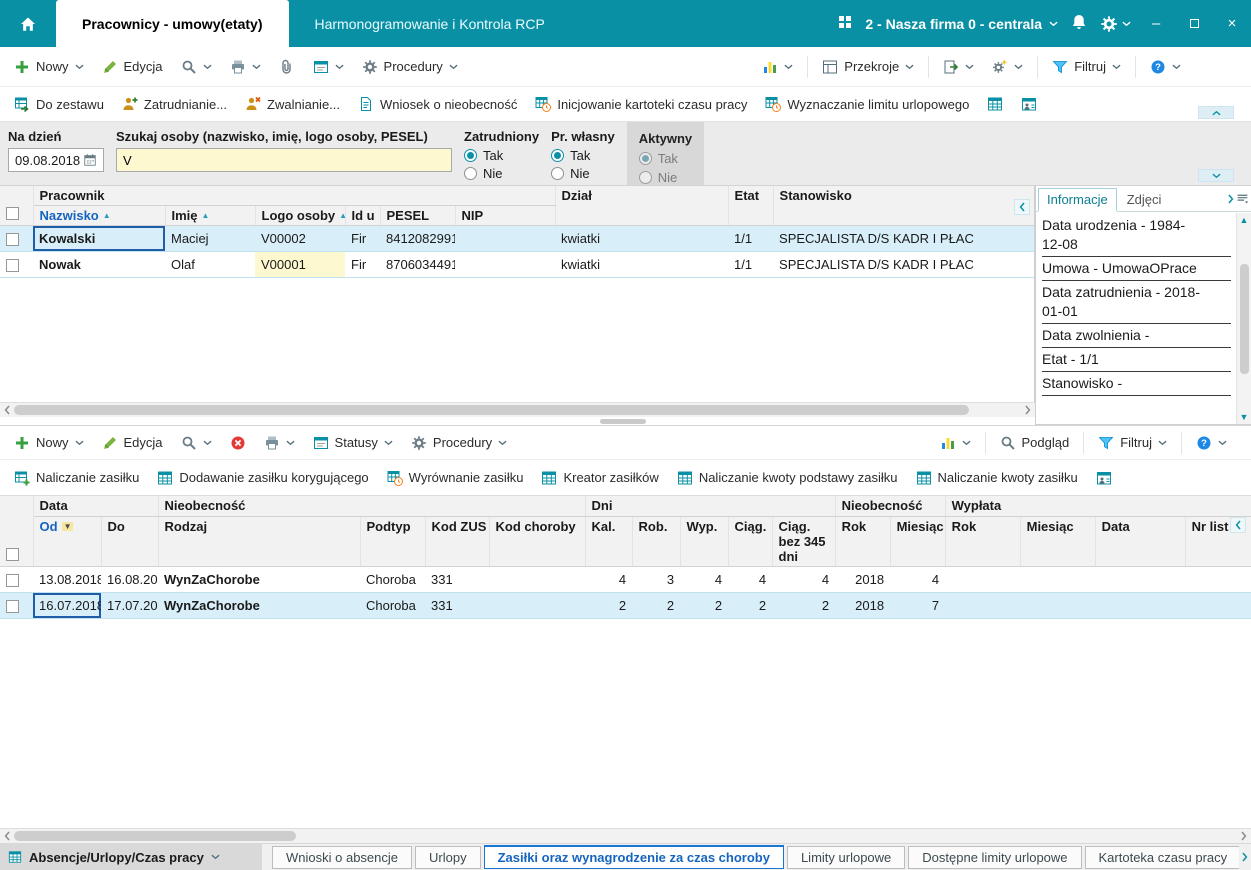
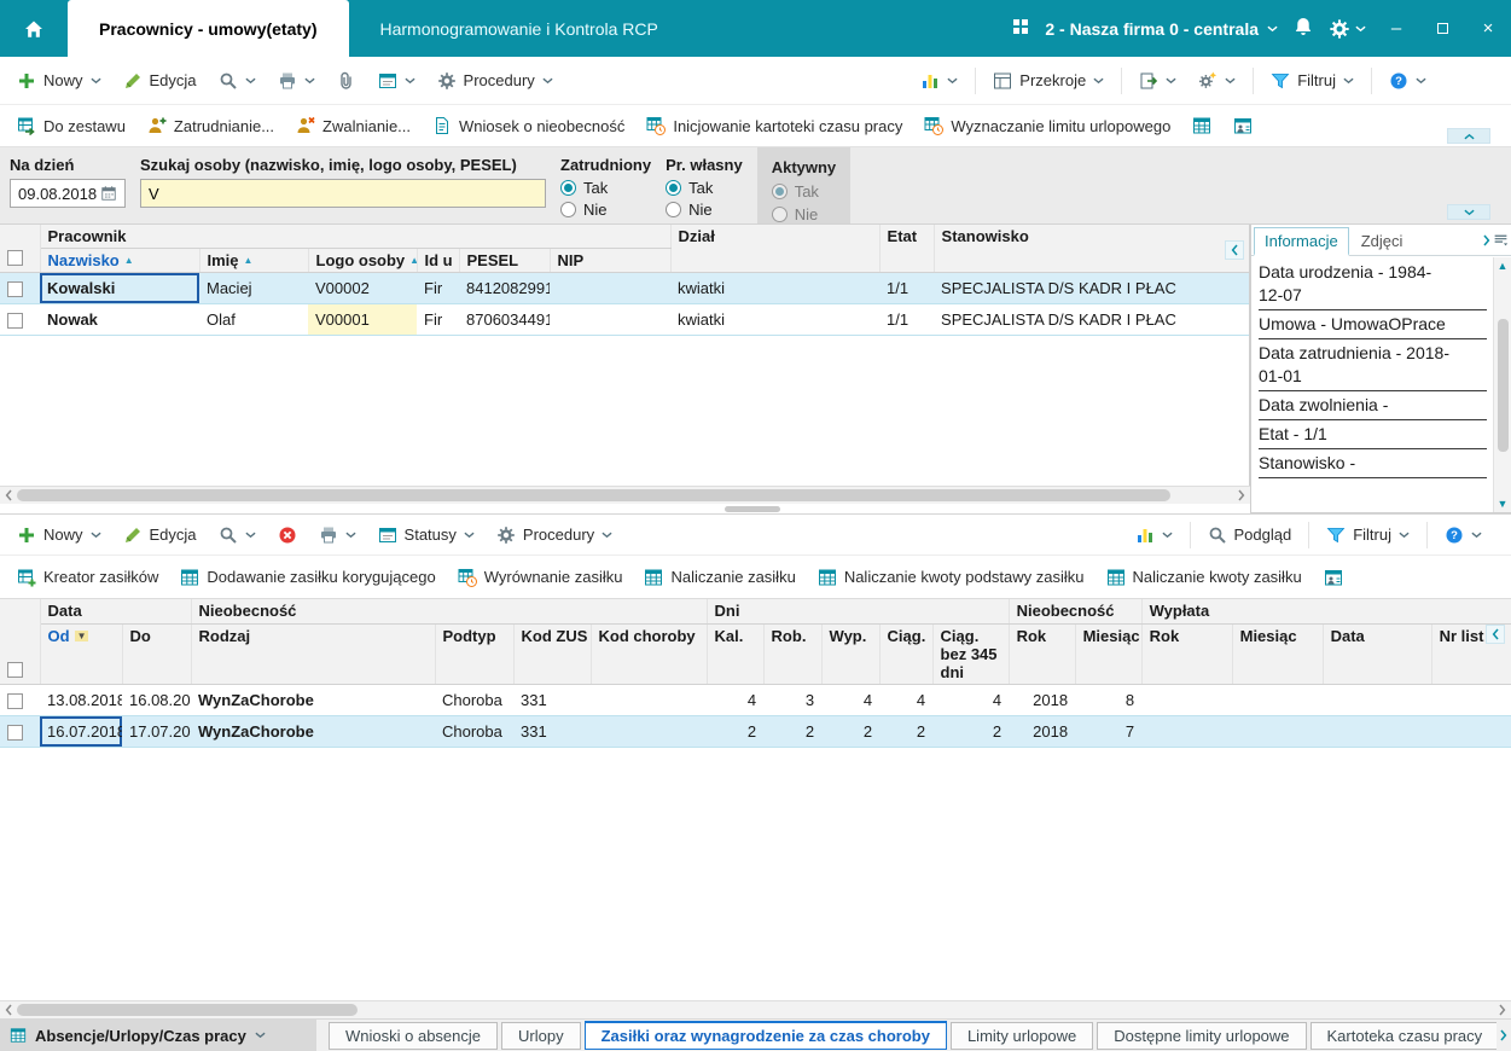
  Pracownicy - umowy(etaty)
  Harmonogramowanie i Kontrola RCP
  2 - Nasza firma 0 - centrala
  –
  ×
  Nowy
  Edycja
  Procedury
  Przekroje
  Filtruj
  Do zestawu
  Zatrudnianie...
  Zwalnianie...
  Wniosek o nieobecność
  Inicjowanie kartoteki czasu pracy
  Wyznaczanie limitu urlopowego
  Na dzień
  09.08.2018
  Szukaj osoby (nazwisko, imię, logo osoby, PESEL)
  V
  Zatrudniony
  Tak
  Nie
  Pr. własny
  Tak
  Nie
  Aktywny
  Tak
  Nie
  	Pracownik	Dział	Etat	Stanowisko
  Nazwisko ▲	Imię ▲	Logo osoby ▲	Id u	PESEL	NIP
  	Kowalski	Maciej	V00002	Fir	8412082991		kwiatki	1/1	SPECJALISTA D/S KADR I PŁAC
  	Nowak	Olaf	V00001	Fir	8706034491		kwiatki	1/1	SPECJALISTA D/S KADR I PŁAC
  Informacje
  Zdjęci
- Data urodzenia - 1984-12-08
+ Data urodzenia - 1984-12-07
  Umowa - UmowaOPrace
  Data zatrudnienia - 2018-01-01
  Data zwolnienia -
  Etat - 1/1
  Stanowisko -
  ▲
  ▼
  Nowy
  Edycja
  Statusy
  Procedury
  Podgląd
  Filtruj
- Naliczanie zasiłku
+ Kreator zasiłków
  Dodawanie zasiłku korygującego
  Wyrównanie zasiłku
- Kreator zasiłków
+ Naliczanie zasiłku
  Naliczanie kwoty podstawy zasiłku
  Naliczanie kwoty zasiłku
  	Data	Nieobecność	Dni	Nieobecność	Wypłata
  Od ▼	Do	Rodzaj	Podtyp	Kod ZUS	Kod choroby	Kal.	Rob.	Wyp.	Ciąg.	Ciąg. bez 345 dni	Rok	Miesiąc	Rok	Miesiąc	Data	Nr list
- 	13.08.2018	16.08.20	WynZaChorobe	Choroba	331		4	3	4	4	4	2018	4
+ 	13.08.2018	16.08.20	WynZaChorobe	Choroba	331		4	3	4	4	4	2018	8
  	16.07.2018	17.07.20	WynZaChorobe	Choroba	331		2	2	2	2	2	2018	7
  Absencje/Urlopy/Czas pracy
  Wnioski o absencje
  Urlopy
  Zasiłki oraz wynagrodzenie za czas choroby
  Limity urlopowe
  Dostępne limity urlopowe
  Kartoteka czasu pracy
